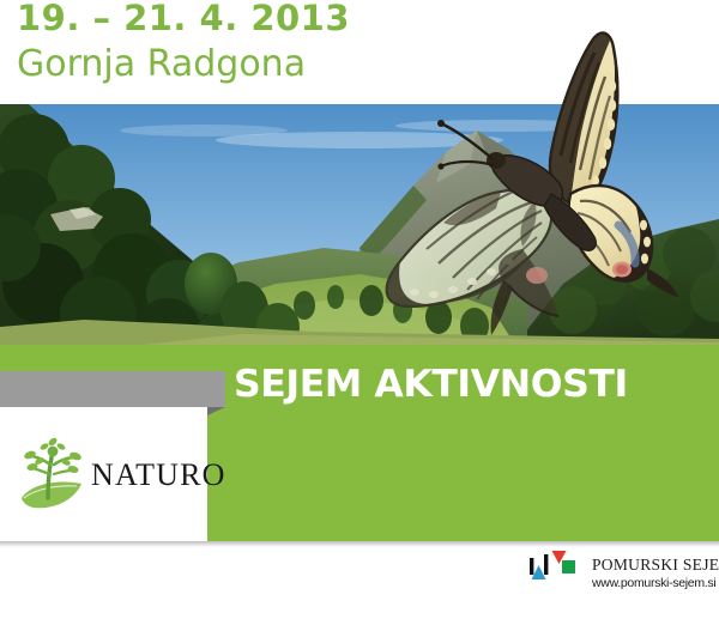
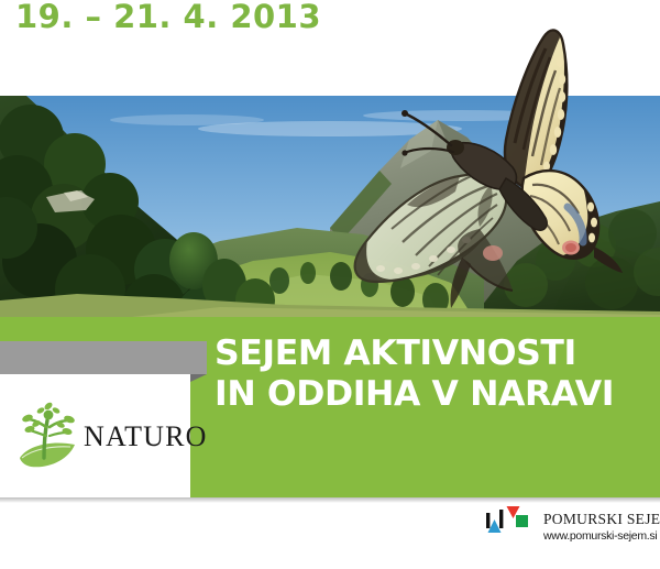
  19. – 21. 4. 2013
- Gornja Radgona
  NATURO
  SEJEM AKTIVNOSTI
+ IN ODDIHA V NARAVI
  POMURSKI SEJE
  www.pomurski-sejem.si
